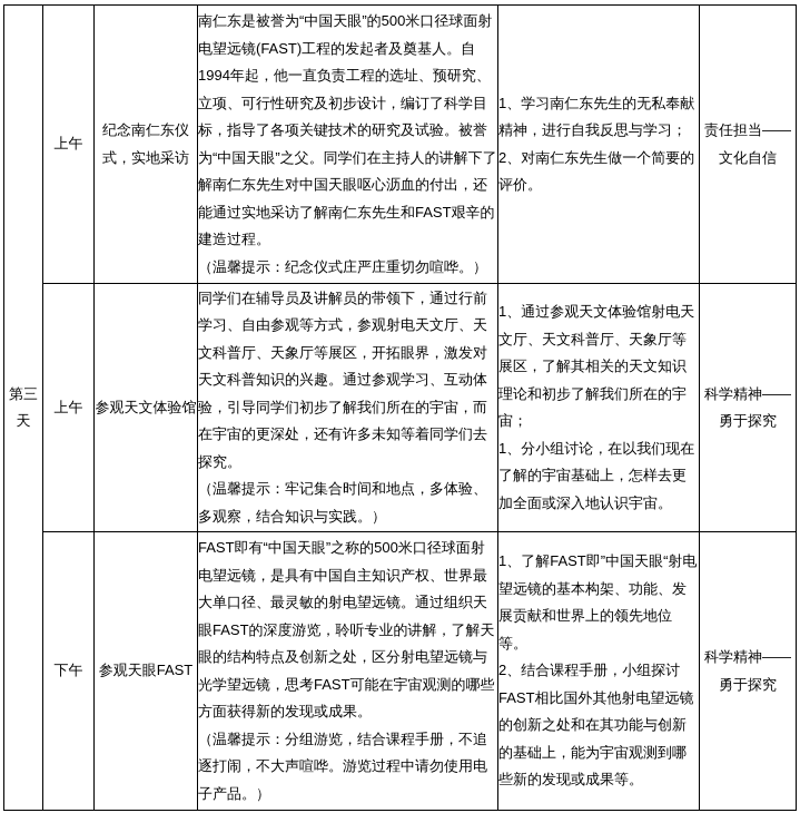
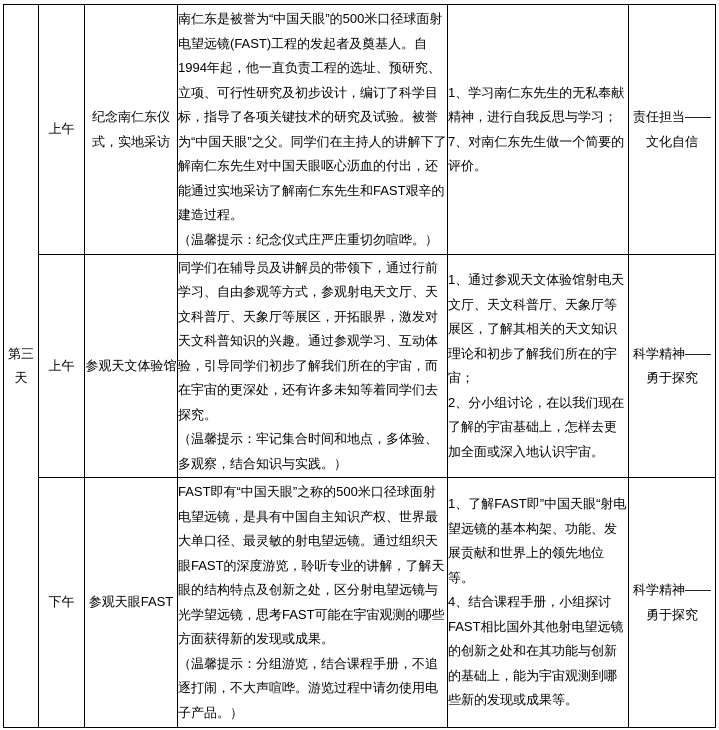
- 第三天	上午	纪念南仁东仪式，实地采访	南仁东是被誉为“中国天眼”的500米口径球面射电望远镜(FAST)工程的发起者及奠基人。自1994年起，他一直负责工程的选址、预研究、立项、可行性研究及初步设计，编订了科学目标，指导了各项关键技术的研究及试验。被誉为“中国天眼”之父。同学们在主持人的讲解下了解南仁东先生对中国天眼呕心沥血的付出，还能通过实地采访了解南仁东先生和FAST艰辛的建造过程。 （温馨提示：纪念仪式庄严庄重切勿喧哗。）	1、学习南仁东先生的无私奉献精神，进行自我反思与学习； 2、对南仁东先生做一个简要的评价。	责任担当——文化自信
+ 第三天	上午	纪念南仁东仪式，实地采访	南仁东是被誉为“中国天眼”的500米口径球面射电望远镜(FAST)工程的发起者及奠基人。自1994年起，他一直负责工程的选址、预研究、立项、可行性研究及初步设计，编订了科学目标，指导了各项关键技术的研究及试验。被誉为“中国天眼”之父。同学们在主持人的讲解下了解南仁东先生对中国天眼呕心沥血的付出，还能通过实地采访了解南仁东先生和FAST艰辛的建造过程。 （温馨提示：纪念仪式庄严庄重切勿喧哗。）	1、学习南仁东先生的无私奉献精神，进行自我反思与学习； 7、对南仁东先生做一个简要的评价。	责任担当——文化自信
- 上午	参观天文体验馆	同学们在辅导员及讲解员的带领下，通过行前学习、自由参观等方式，参观射电天文厅、天文科普厅、天象厅等展区，开拓眼界，激发对天文科普知识的兴趣。通过参观学习、互动体验，引导同学们初步了解我们所在的宇宙，而在宇宙的更深处，还有许多未知等着同学们去探究。 （温馨提示：牢记集合时间和地点，多体验、多观察，结合知识与实践。）	1、通过参观天文体验馆射电天文厅、天文科普厅、天象厅等展区，了解其相关的天文知识理论和初步了解我们所在的宇宙； 1、分小组讨论，在以我们现在了解的宇宙基础上，怎样去更加全面或深入地认识宇宙。	科学精神——勇于探究
+ 上午	参观天文体验馆	同学们在辅导员及讲解员的带领下，通过行前学习、自由参观等方式，参观射电天文厅、天文科普厅、天象厅等展区，开拓眼界，激发对天文科普知识的兴趣。通过参观学习、互动体验，引导同学们初步了解我们所在的宇宙，而在宇宙的更深处，还有许多未知等着同学们去探究。 （温馨提示：牢记集合时间和地点，多体验、多观察，结合知识与实践。）	1、通过参观天文体验馆射电天文厅、天文科普厅、天象厅等展区，了解其相关的天文知识理论和初步了解我们所在的宇宙； 2、分小组讨论，在以我们现在了解的宇宙基础上，怎样去更加全面或深入地认识宇宙。	科学精神——勇于探究
- 下午	参观天眼FAST	FAST即有“中国天眼”之称的500米口径球面射电望远镜，是具有中国自主知识产权、世界最大单口径、最灵敏的射电望远镜。通过组织天眼FAST的深度游览，聆听专业的讲解，了解天眼的结构特点及创新之处，区分射电望远镜与光学望远镜，思考FAST可能在宇宙观测的哪些方面获得新的发现或成果。 （温馨提示：分组游览，结合课程手册，不追逐打闹，不大声喧哗。游览过程中请勿使用电子产品。）	1、了解FAST即”中国天眼“射电望远镜的基本构架、功能、发展贡献和世界上的领先地位等。 2、结合课程手册，小组探讨FAST相比国外其他射电望远镜的创新之处和在其功能与创新的基础上，能为宇宙观测到哪些新的发现或成果等。	科学精神——勇于探究
+ 下午	参观天眼FAST	FAST即有“中国天眼”之称的500米口径球面射电望远镜，是具有中国自主知识产权、世界最大单口径、最灵敏的射电望远镜。通过组织天眼FAST的深度游览，聆听专业的讲解，了解天眼的结构特点及创新之处，区分射电望远镜与光学望远镜，思考FAST可能在宇宙观测的哪些方面获得新的发现或成果。 （温馨提示：分组游览，结合课程手册，不追逐打闹，不大声喧哗。游览过程中请勿使用电子产品。）	1、了解FAST即”中国天眼“射电望远镜的基本构架、功能、发展贡献和世界上的领先地位等。 4、结合课程手册，小组探讨FAST相比国外其他射电望远镜的创新之处和在其功能与创新的基础上，能为宇宙观测到哪些新的发现或成果等。	科学精神——勇于探究
